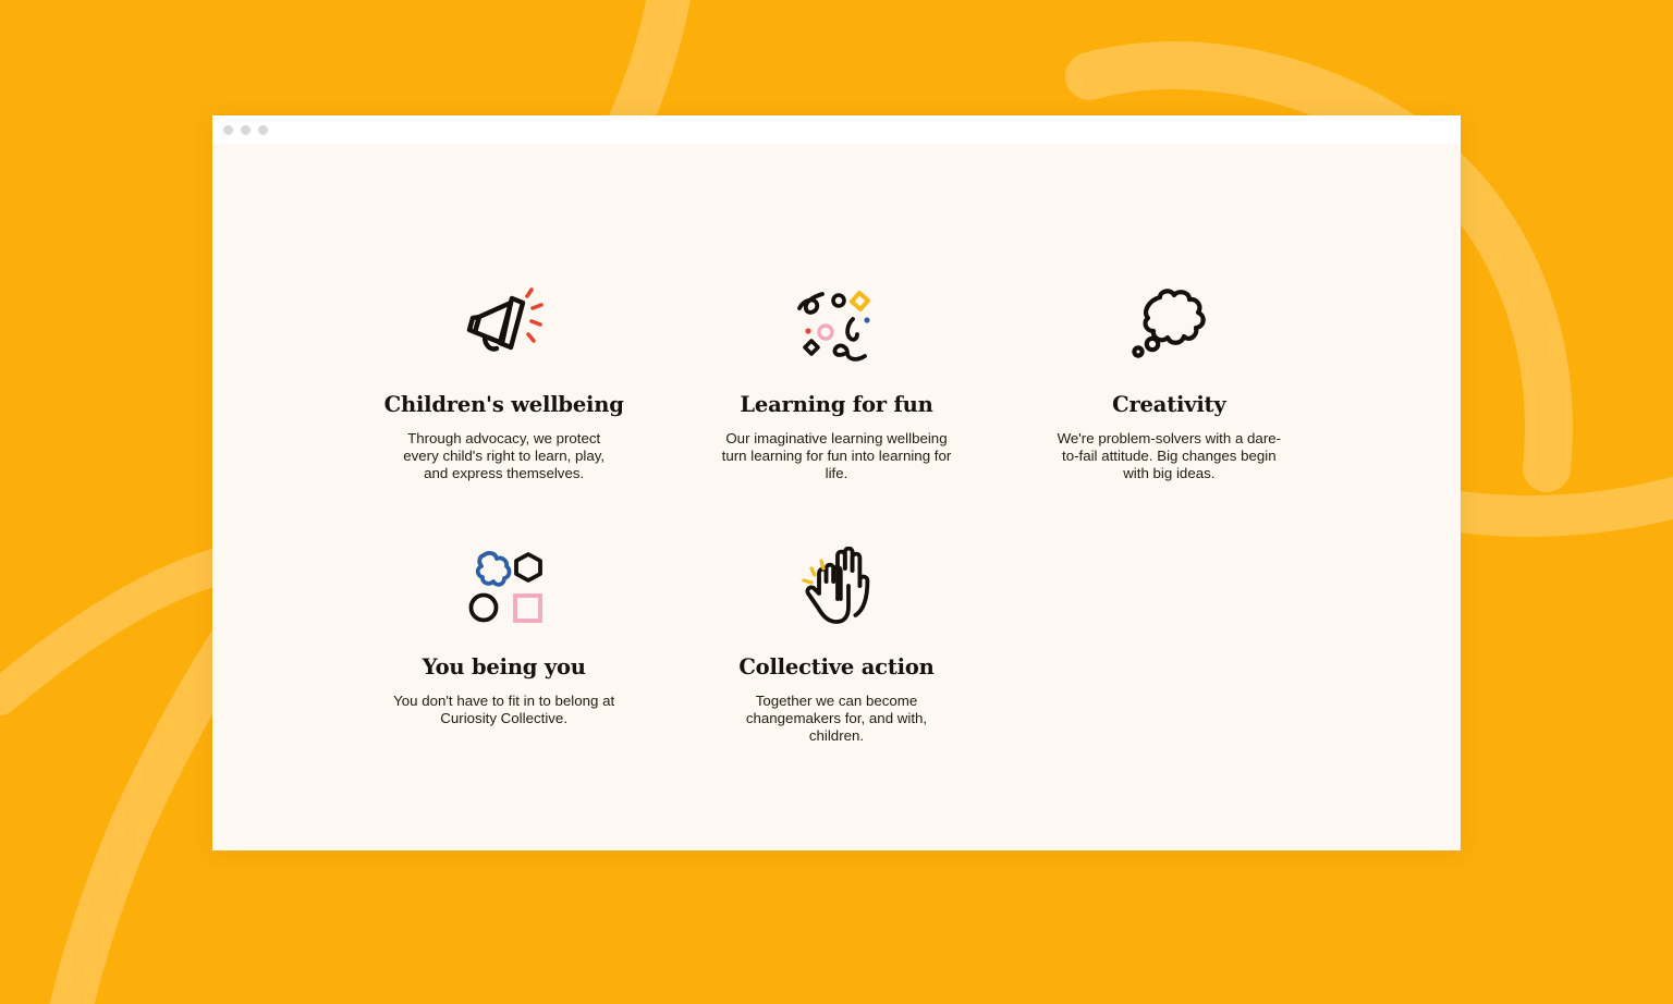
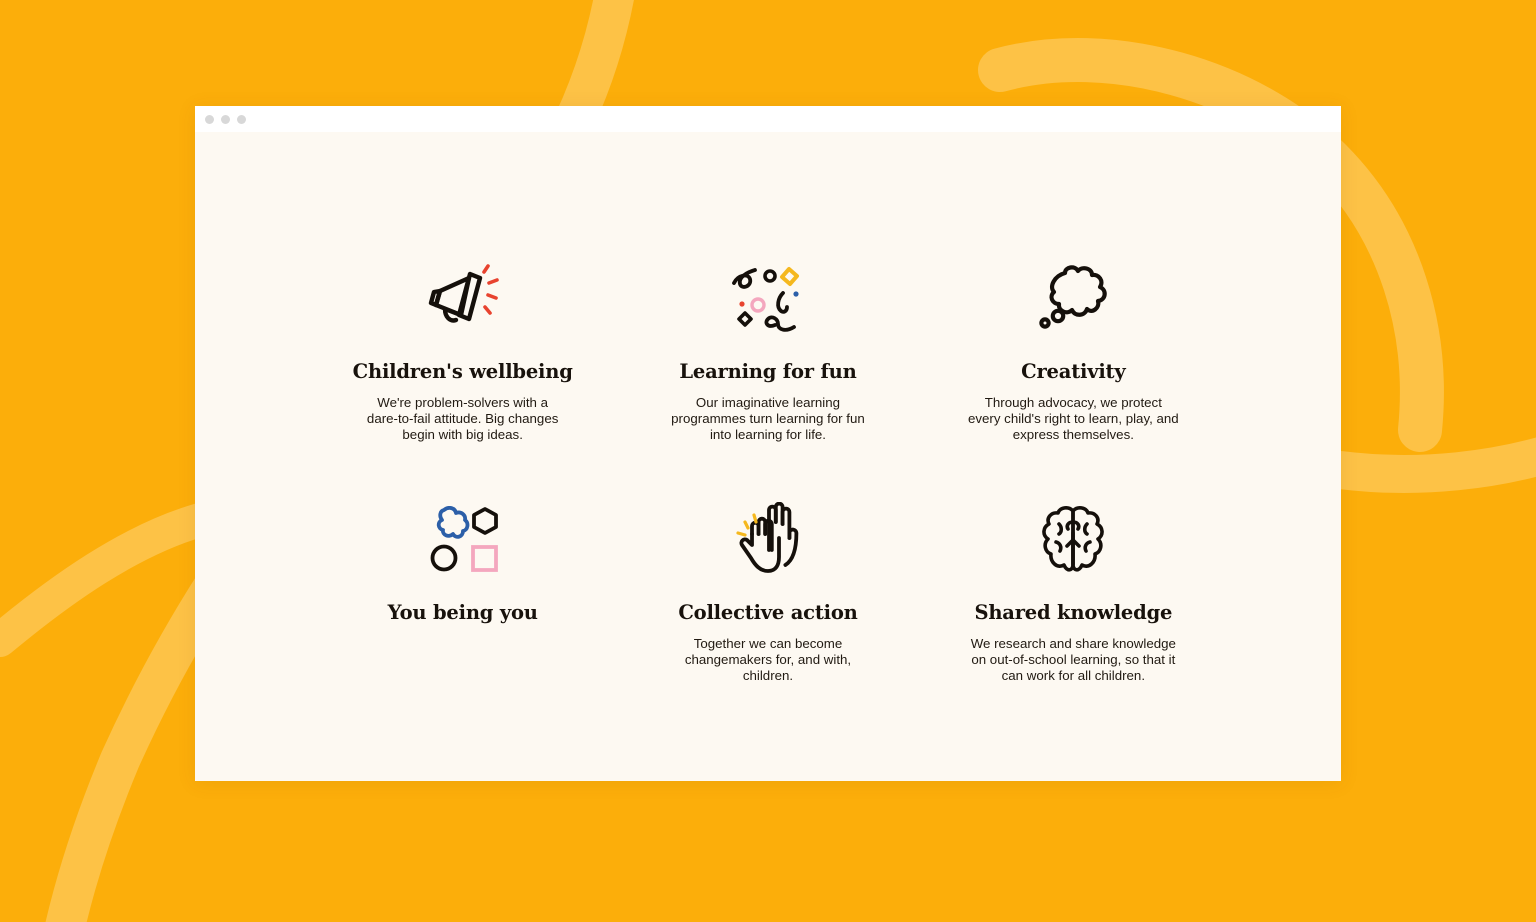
  Children's wellbeing
- Through advocacy, we protect every child's right to learn, play, and express themselves.
+ We're problem-solvers with a dare-to-fail attitude. Big changes begin with big ideas.
  Learning for fun
- Our imaginative learning wellbeing turn learning for fun into learning for life.
+ Our imaginative learning programmes turn learning for fun into learning for life.
  Creativity
- We're problem-solvers with a dare-to-fail attitude. Big changes begin with big ideas.
+ Through advocacy, we protect every child's right to learn, play, and express themselves.
  You being you
- You don't have to fit in to belong at Curiosity Collective.
  Collective action
  Together we can become changemakers for, and with, children.
+ Shared knowledge
+ We research and share knowledge on out-of-school learning, so that it can work for all children.
